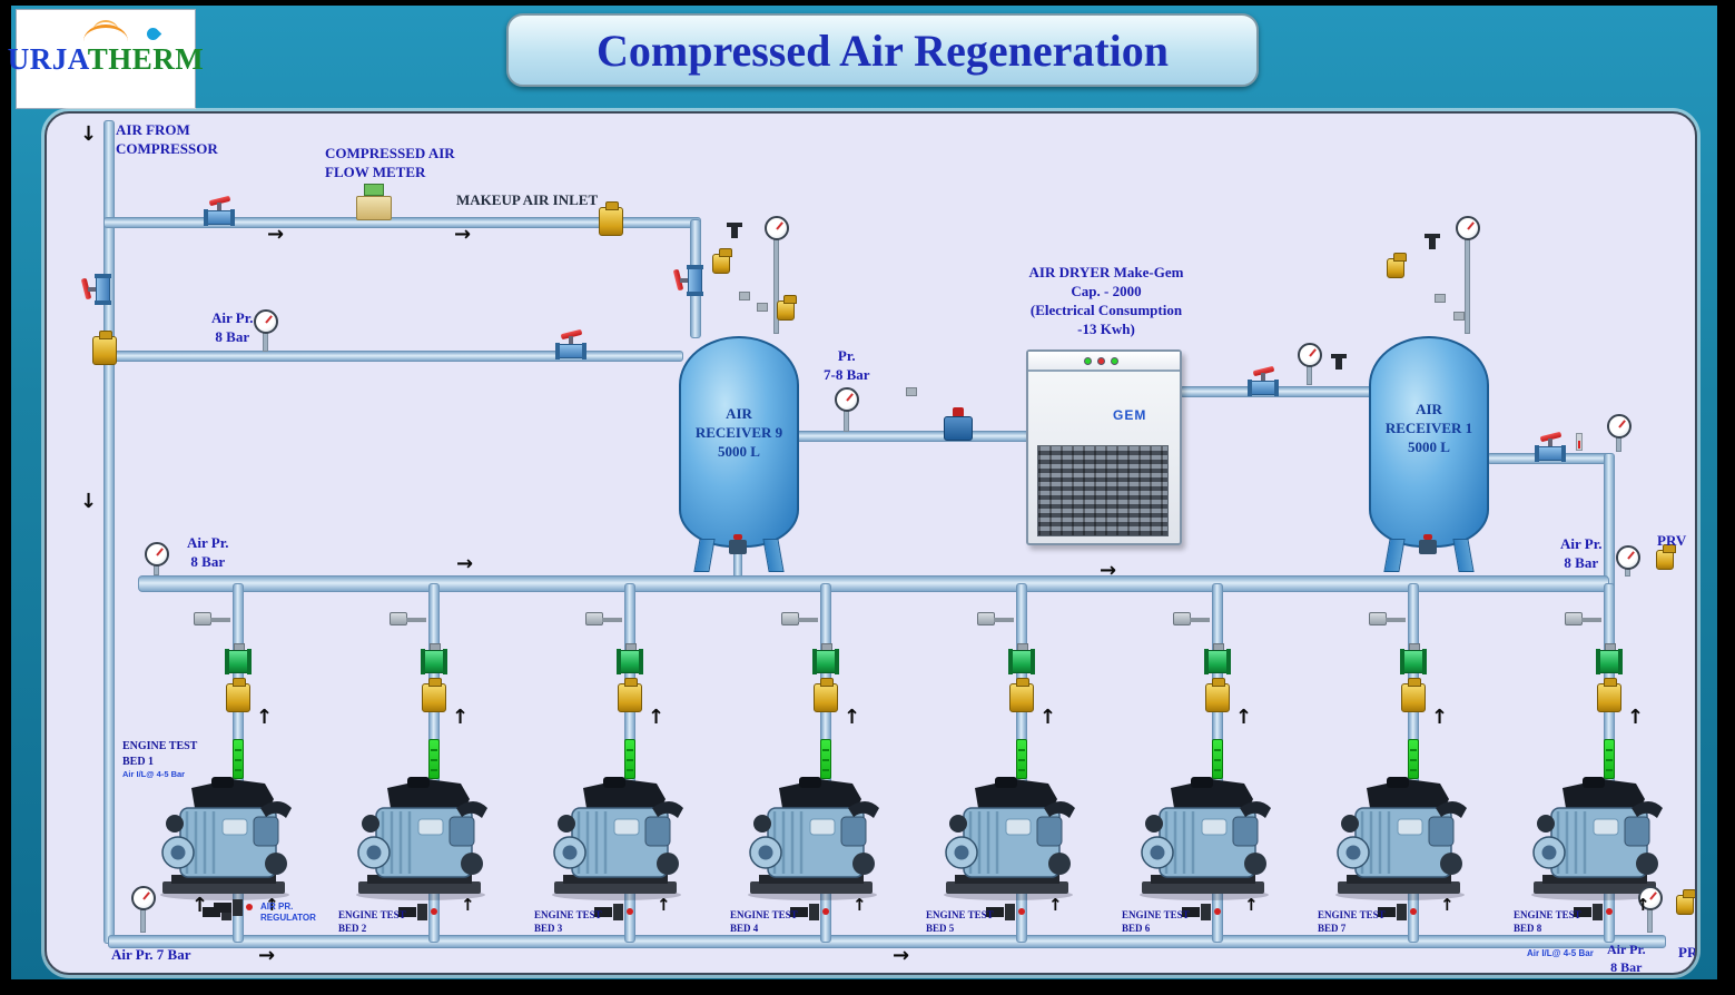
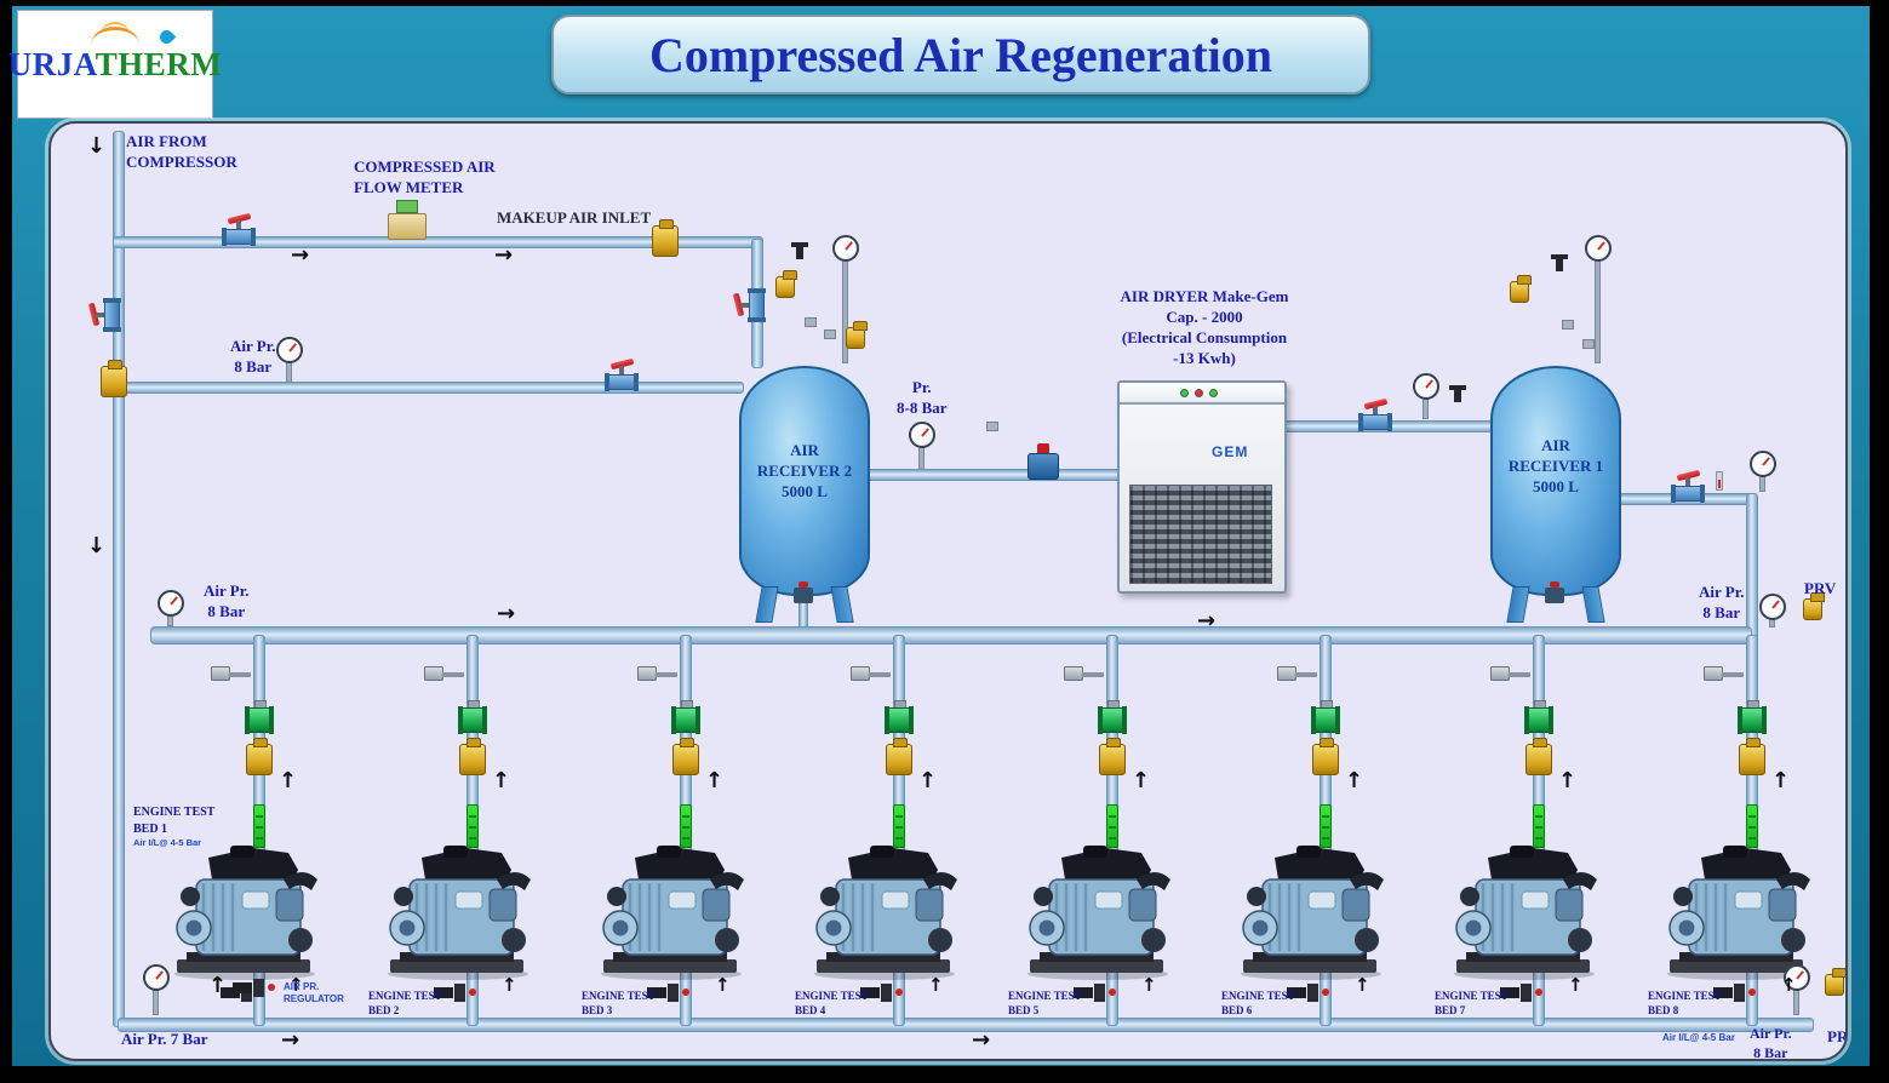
  URJATHERM
  Compressed Air Regeneration
  ↑
  ↑
  ENGINE TEST
  BED 1
  Air I/L@ 4-5 Bar
  ↑
  ↑
  ENGINE TEST
  BED 2
  ↑
  ↑
  ENGINE TEST
  BED 3
  ↑
  ↑
  ENGINE TEST
  BED 4
  ↑
  ↑
  ENGINE TEST
  BED 5
  ↑
  ↑
  ENGINE TEST
  BED 6
  ↑
  ↑
  ENGINE TEST
  BED 7
  ↑
  ↑
  ENGINE TEST
  BED 8
  AIR
- RECEIVER 9
+ RECEIVER 2
  5000 L
  GEM
  AIR
  RECEIVER 1
  5000 L
  ↓
  ↓
  →
  →
  →
  →
  ↑
  →
  →
  AIR FROM
  COMPRESSOR
  COMPRESSED AIR
  FLOW METER
  MAKEUP AIR INLET
  Air Pr.
  8 Bar
  Pr.
- 7-8 Bar
+ 8-8 Bar
  AIR DRYER Make-Gem
  Cap. - 2000
  (Electrical Consumption
  -13 Kwh)
  Air Pr.
  8 Bar
  Air Pr.
  8 Bar
  PRV
  AIR PR.
  REGULATOR
  Air Pr. 7 Bar
  Air I/L@ 4-5 Bar
  Air Pr.
  8 Bar
